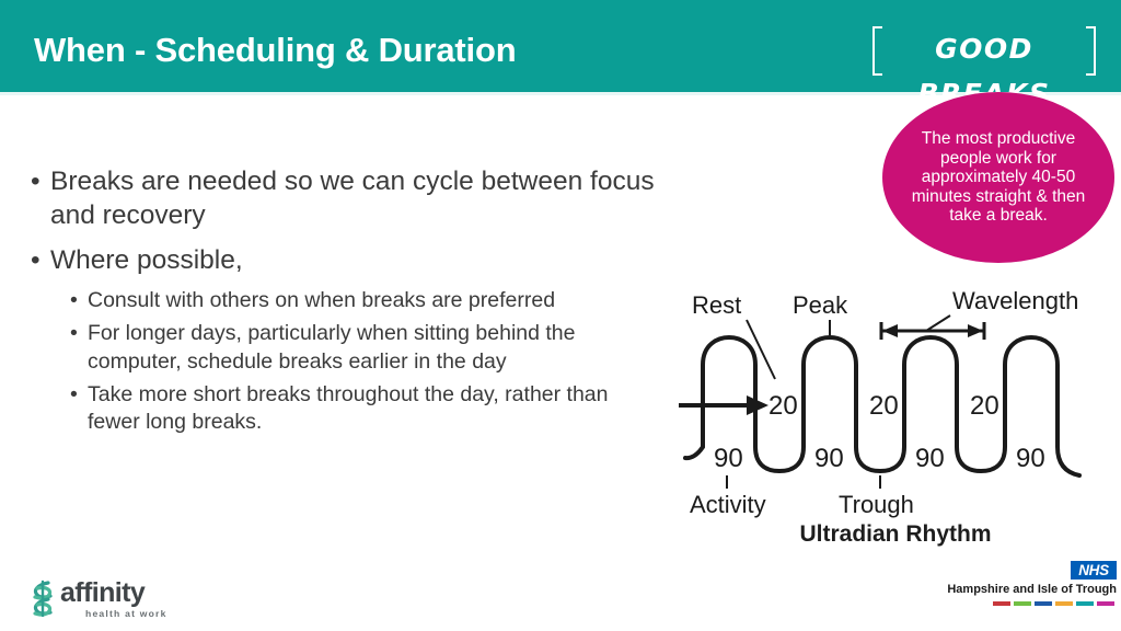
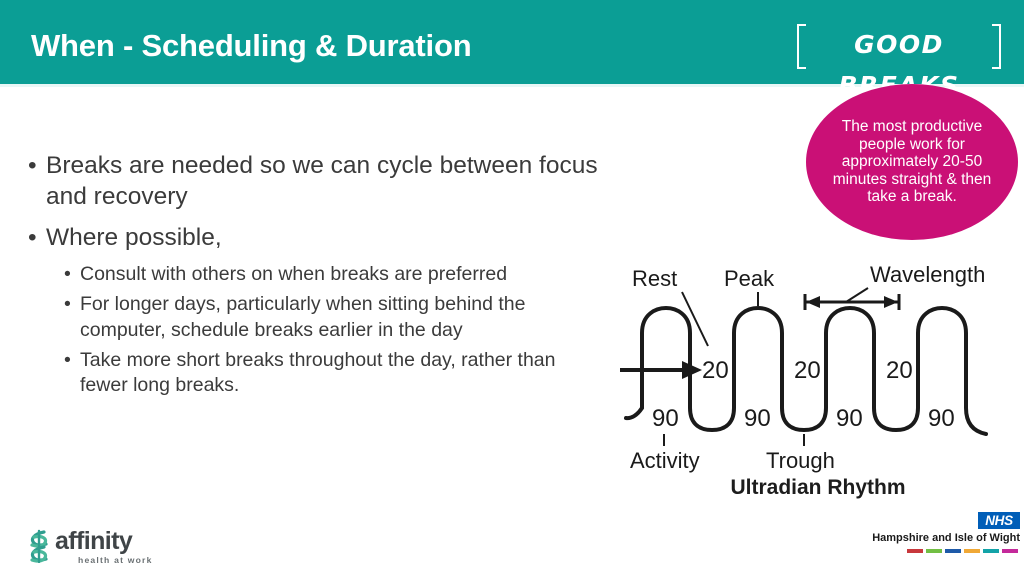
  When - Scheduling & Duration
  GOOD BRS
- The most productive people work for approximately 40-50 minutes straight & then take a break.
+ The most productive people work for approximately 20-50 minutes straight & then take a break.
  •
  Breaks are needed so we can cycle between focus and recovery
  •
  Where possible,
  •
  Consult with others on when breaks are preferred
  •
  For longer days, particularly when sitting behind the computer, schedule breaks earlier in the day
  •
  Take more short breaks throughout the day, rather than fewer long breaks.
  Rest
  Peak
  Wavelength
  20
  20
  20
  90
  90
  90
  90
  Activity
  Trough
  Ultradian Rhythm
  affinity
  health at work
  NHS
- Hampshire and Isle of Trough
+ Hampshire and Isle of Wight
